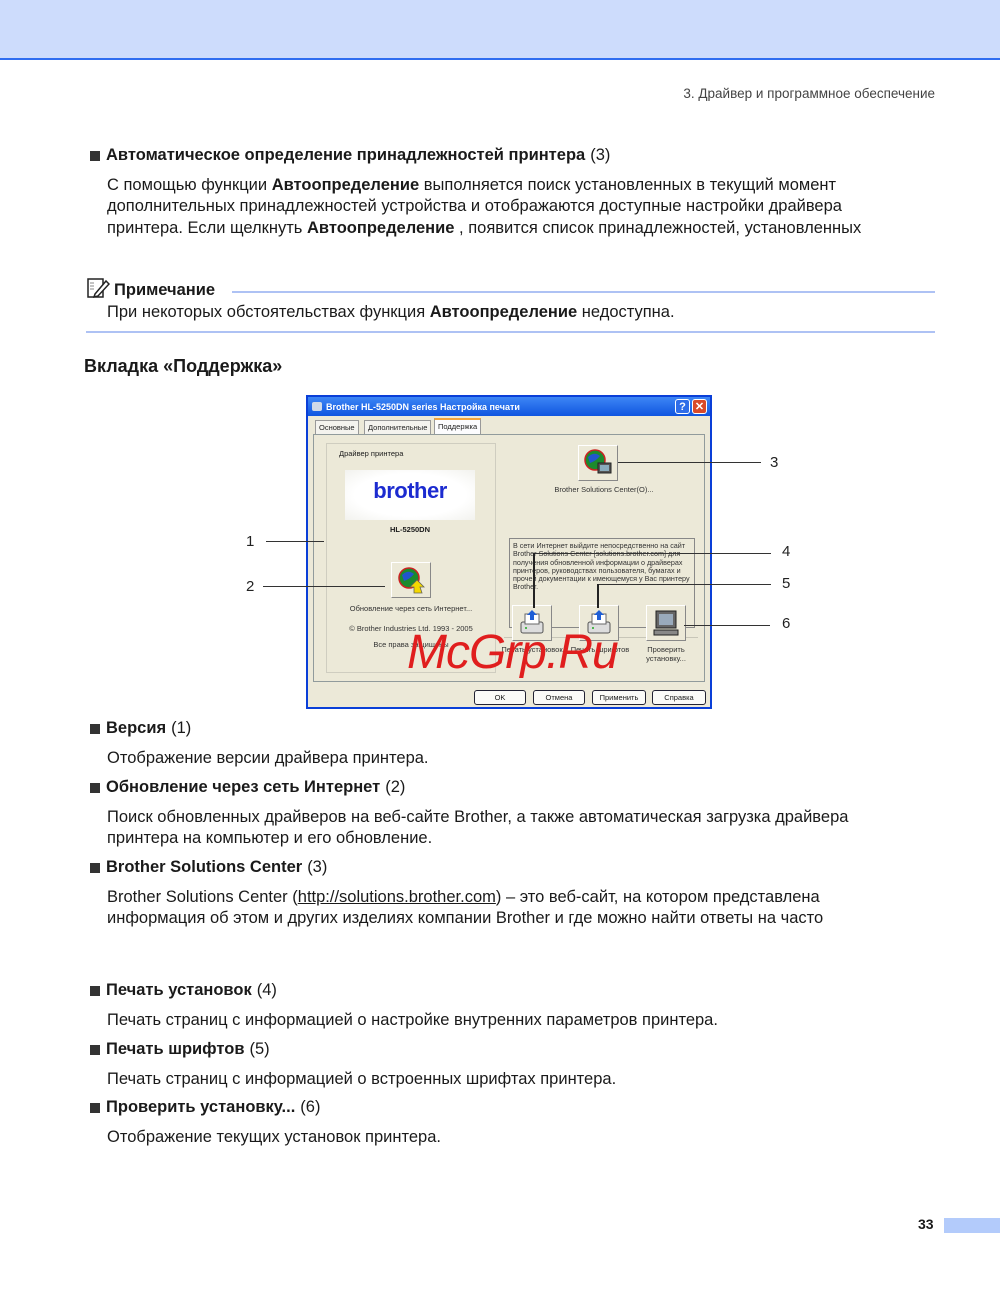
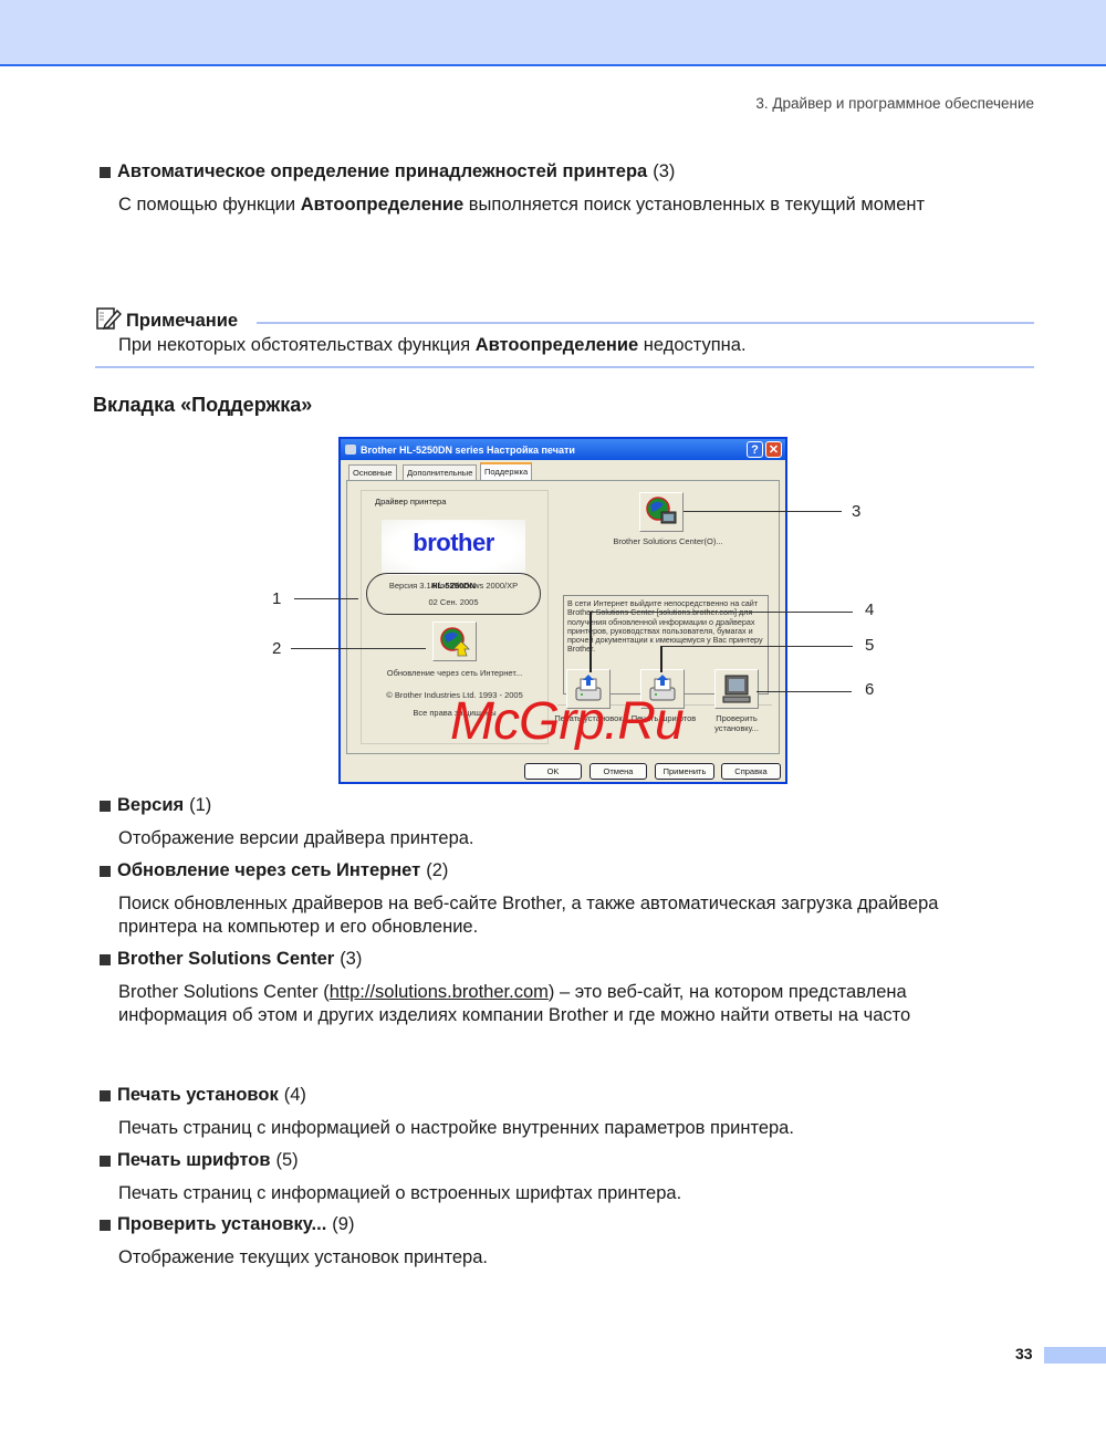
  3. Драйвер и программное обеспечение
  Автоматическое определение принадлежностей принтера
  (3)
  С помощью функции Автоопределение выполняется поиск установленных в текущий момент
- дополнительных принадлежностей устройства и отображаются доступные настройки драйвера
- принтера. Если щелкнуть Автоопределение , появится список принадлежностей, установленных
  Примечание
  При некоторых обстоятельствах функция Автоопределение недоступна.
  Вкладка «Поддержка»
  Brother HL-5250DN series Настройка печати
  ?
  ✕
  Основные
  Дополнительные
  Поддержка
  Драйвер принтера
  brother
  HL-5250DN
+ Версия 3.14 for Windows 2000/XP
+ 02 Сен. 2005
  Обновление через сеть Интернет...
  © Brother Industries Ltd. 1993 - 2005
  Все права защищены
  Brother Solutions Center(O)...
  В сети Интернет выйдите непосредственно на сайт Broth получния обновленной информации о драйверах принтров, руководствах пользователя, бумагах и проче документации к имеющемуся у Вас принтеру Brothr.
  Печать установок
  Печать шрифтов
  Проверить установку...
  OK
  Отмена
  Применить
  Справка
  1
  2
  3
  4
  5
  6
  McGrp.Ru
  Версия
  (1)
  Отображение версии драйвера принтера.
  Обновление через сеть Интернет
  (2)
  Поиск обновленных драйверов на веб-сайте Brother, а также автоматическая загрузка драйвера
  принтера на компьютер и его обновление.
  Brother Solutions Center
  (3)
  Brother Solutions Center (http://solutions.brother.com) – это веб-сайт, на котором представлена
  информация об этом и других изделиях компании Brother и где можно найти ответы на часто
  Печать установок
  (4)
  Печать страниц с информацией о настройке внутренних параметров принтера.
  Печать шрифтов
  (5)
  Печать страниц с информацией о встроенных шрифтах принтера.
  Проверить установку...
- (6)
+ (9)
  Отображение текущих установок принтера.
  33
